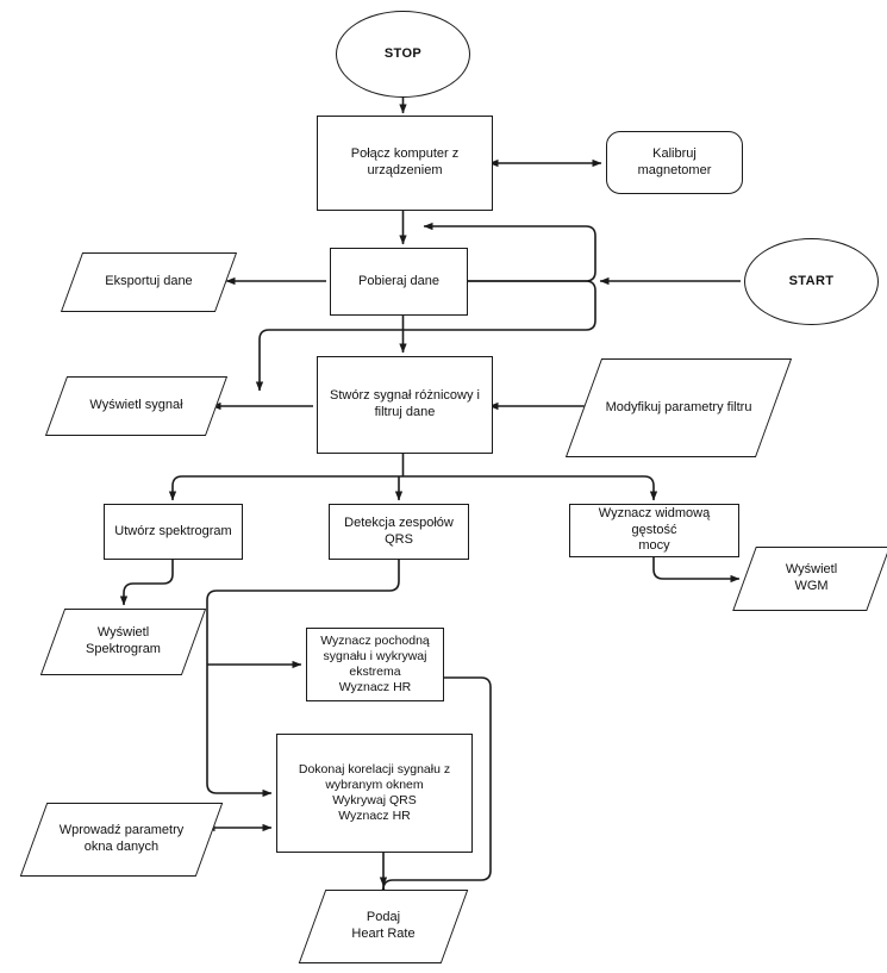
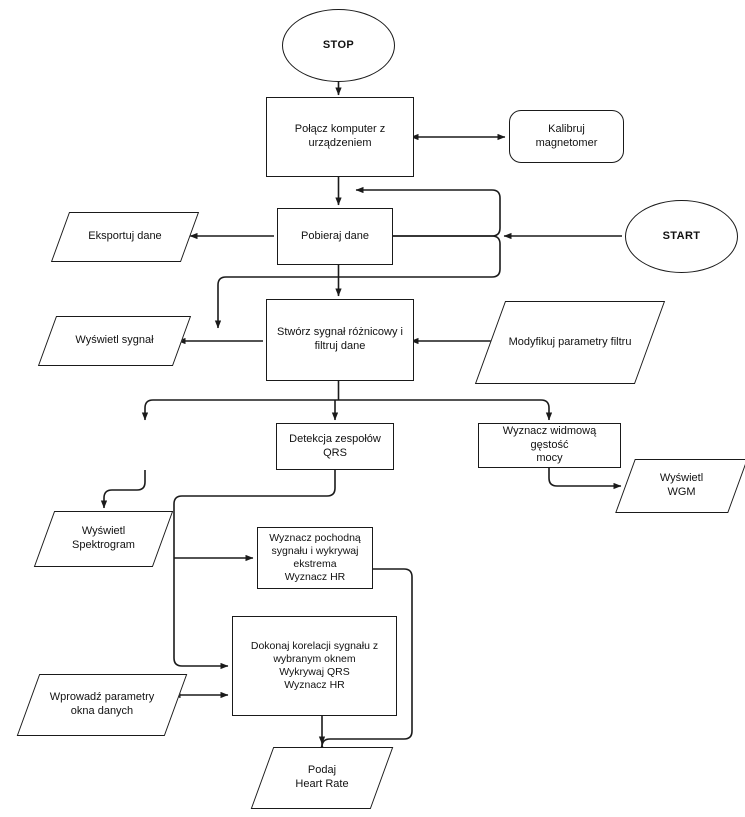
  STOP
  Połącz komputer z
  urządzeniem
  Kalibruj magnetomer
  Pobieraj dane
  Eksportuj dane
  START
  Stwórz sygnał różnicowy i
  filtruj dane
  Wyświetl sygnał
  Modyfikuj parametry filtru
- Utwórz spektrogram
  Detekcja zespołów
  QRS
  Wyznacz widmową gęstość
  mocy
  Wyświetl
  Spektrogram
  Wyświetl
  WGM
  Wyznacz pochodną
  sygnału i wykrywaj
  ekstrema
  Wyznacz HR
  Dokonaj korelacji sygnału z
  wybranym oknem
  Wykrywaj QRS
  Wyznacz HR
  Wprowadź parametry
  okna danych
  Podaj
  Heart Rate
